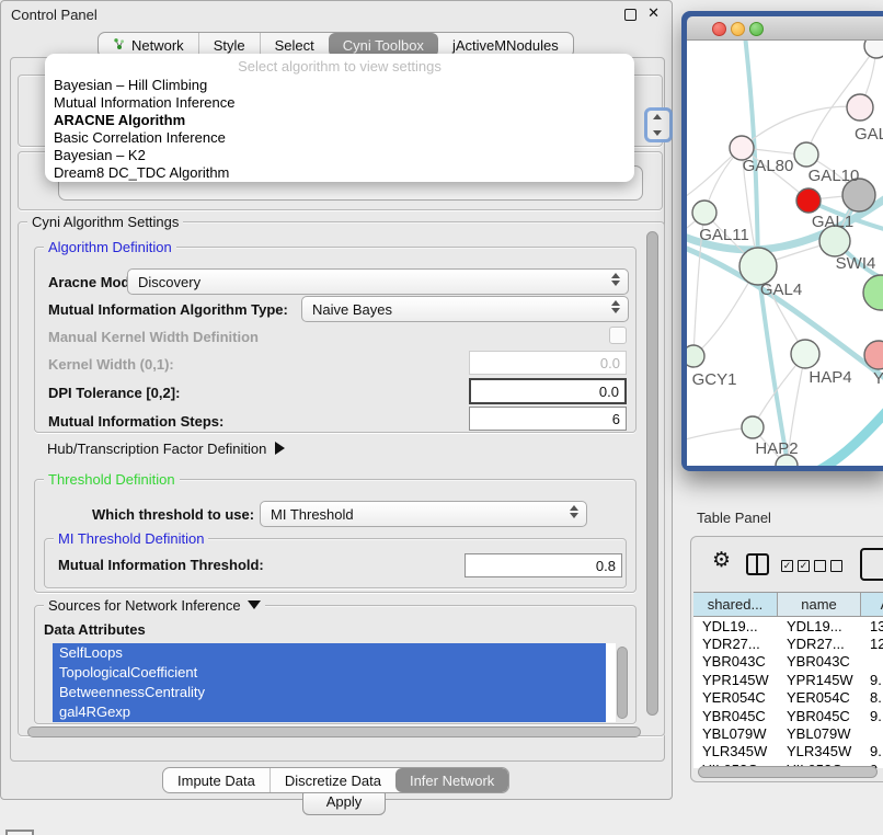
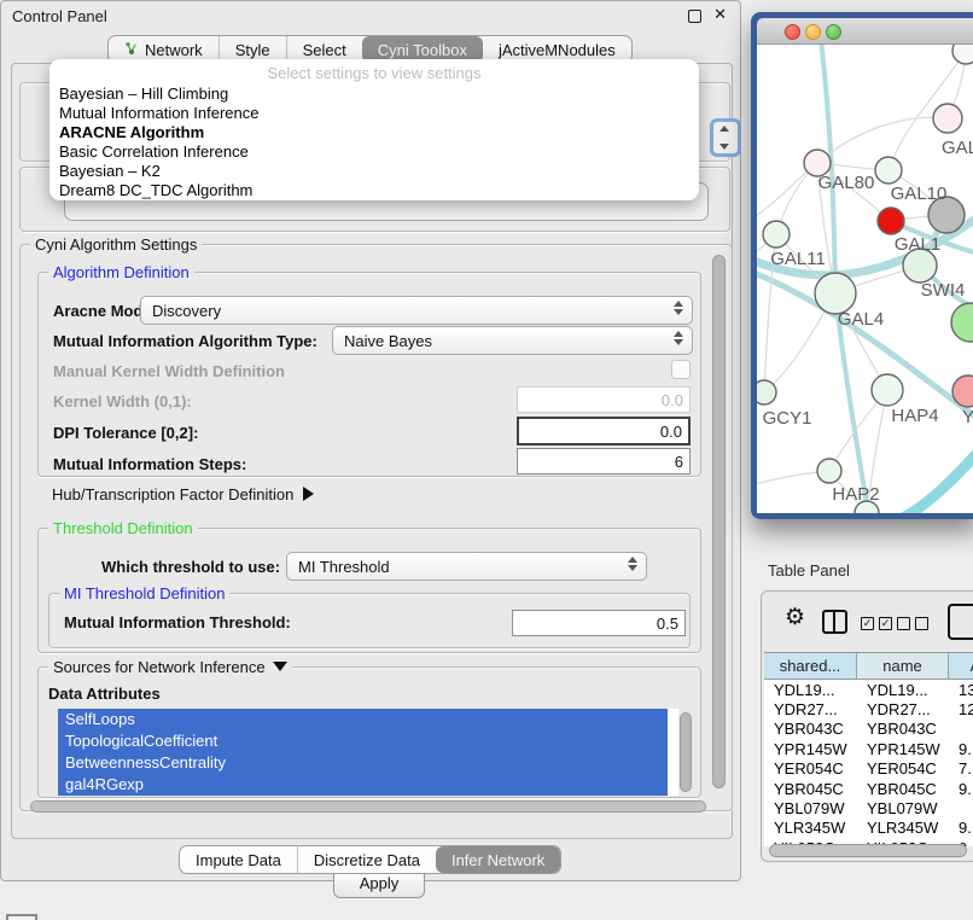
  Control Panel
  ✕
  Network
  Style
  Select
  Cyni Toolbox
  jActiveMNodules
  Cyni Algorithm Settings
  Algorithm Definition
  Aracne Mod
  Discovery
  Mutual Information Algorithm Type:
  Naive Bayes
  Manual Kernel Width Definition
  Kernel Width (0,1):
  0.0
  DPI Tolerance [0,2]:
  0.0
  Mutual Information Steps:
  6
  Hub/Transcription Factor Definition
  Threshold Definition
  Which threshold to use:
  MI Threshold
  MI Threshold Definition
  Mutual Information Threshold:
- 0.8
+ 0.5
  Sources for Network Inference
  Data Attributes
  SelfLoops
  TopologicalCoefficient
  BetweennessCentrality
  gal4RGexp
  Apply
  Impute Data
  Discretize Data
  Infer Network
- Select algorithm to view settings
+ Select settings to view settings
  Bayesian – Hill Climbing
  Mutual Information Inference
  ARACNE Algorithm
  Basic Correlation Inference
  Bayesian – K2
  Dream8 DC_TDC Algorithm
  GAL80
  GAL10
  GAL1
  GAL11
  SWI4
  GAL4
  GCY1
  HAP4
  Y
  HAP2
  Table Panel
  ⚙
  ✓
  ✓
  shared...
  name
  YDL19...
  YDL19...
  13
  YDR27...
  YDR27...
  12
  YBR043C
  YBR043C
  YPR145W
  YPR145W
  9.
  YER054C
  YER054C
- 8.
+ 7.
  YBR045C
  YBR045C
  9.
  YBL079W
  YBL079W
  YLR345W
  YLR345W
  9.
